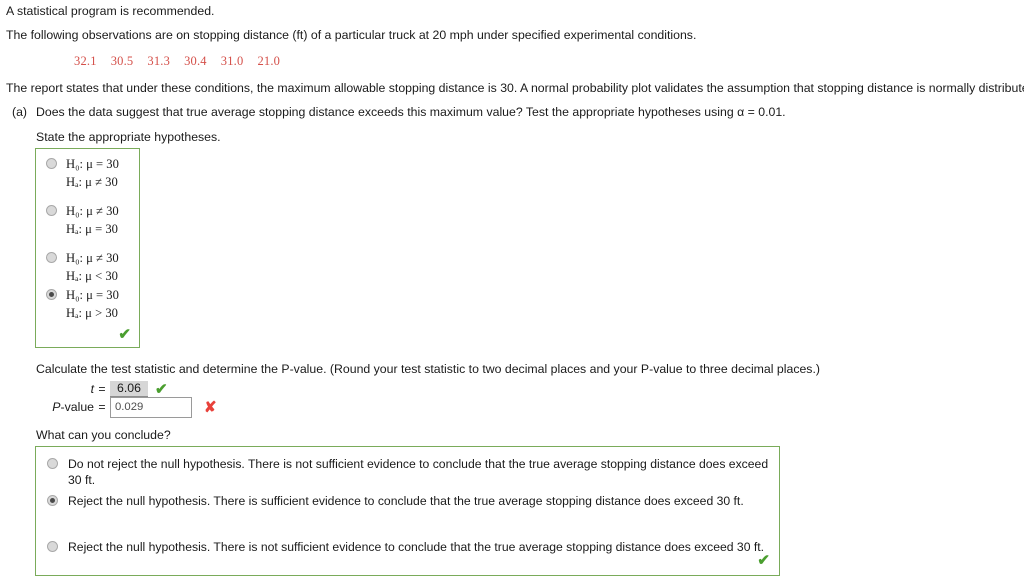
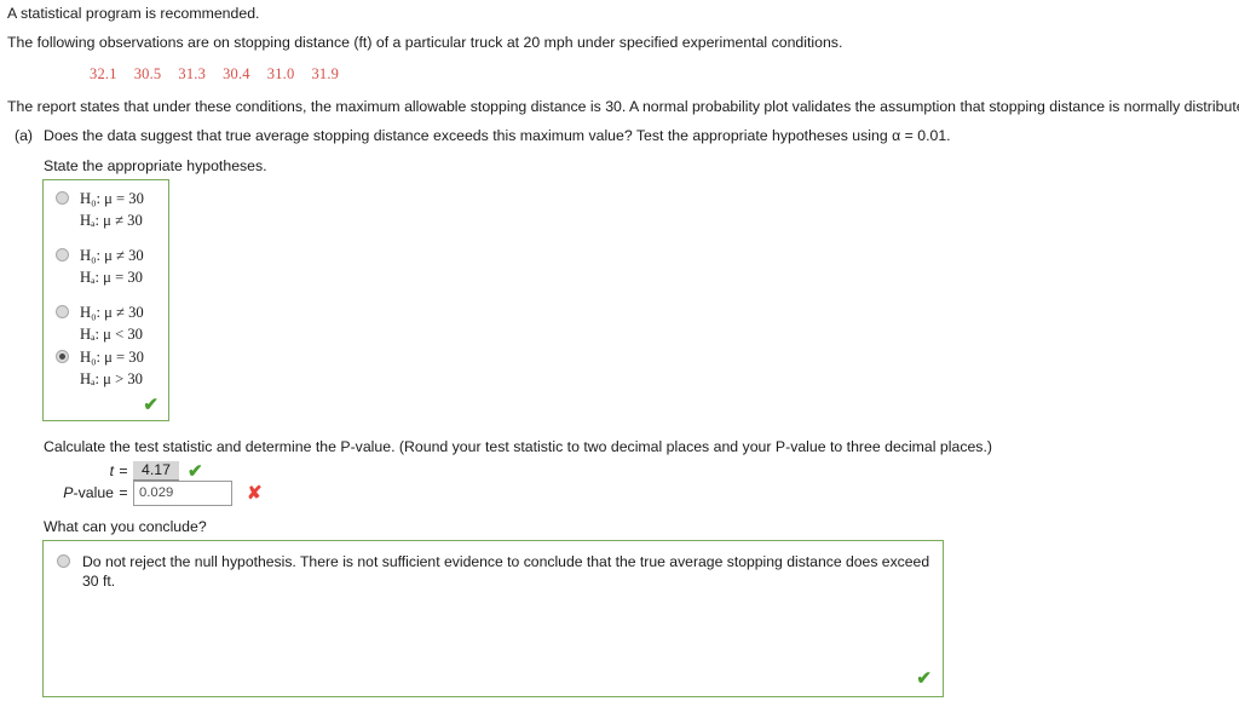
  A statistical program is recommended.
  The following observations are on stopping distance (ft) of a particular truck at 20 mph under specified experimental conditions.
- 32.1 30.5 31.3 30.4 31.0 21.0
+ 32.1 30.5 31.3 30.4 31.0 31.9
  The report states that under these conditions, the maximum allowable stopping distance is 30. A normal probability plot validates the assumption that stopping distance is normally distribut
  (a) Does the data suggest that true average stopping distance exceeds this maximum value? Test the appropriate hypotheses using α = 0.01.
  State the appropriate hypotheses.
  H₀: μ = 30
  Hₐ: μ ≠ 30
  H₀: μ ≠ 30
  Hₐ: μ = 30
  H₀: μ ≠ 30
  Hₐ: μ < 30
  H₀: μ = 30
  Hₐ: μ > 30
  ✔
  Calculate the test statistic and determine the P-value. (Round your test statistic to two decimal places and your P-value to three decimal places.)
  t
  =
- 6.06
+ 4.17
  ✔
  P-value
  =
  0.029
  ✘
  What can you conclude?
  Do not reject the null hypothesis. There is not sufficient evidence to conclude that the true average stopping distance does exceed 30 ft.
- Reject the null hypothesis. There is sufficient evidence to conclude that the true average stopping distance does exceed 30 ft.
- Reject the null hypothesis. There is not sufficient evidence to conclude that the true average stopping distance does exceed 30 ft.
  ✔
